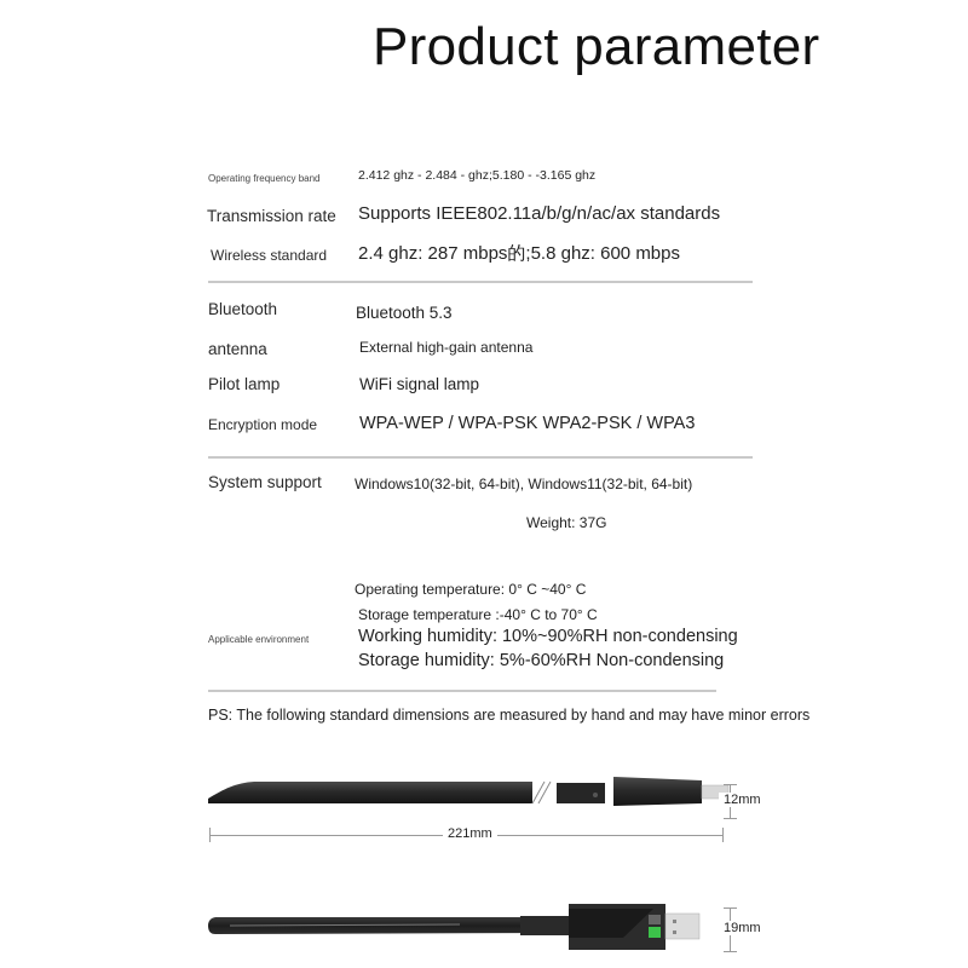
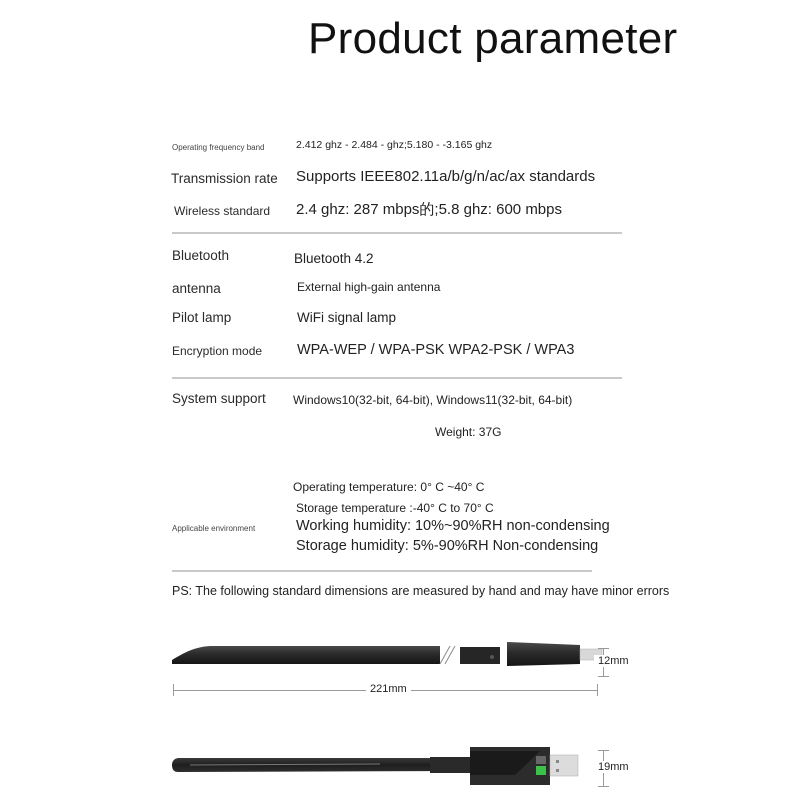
  Product parameter
  Operating frequency band
  2.412 ghz - 2.484 - ghz;5.180 - -3.165 ghz
  Transmission rate
  Supports IEEE802.11a/b/g/n/ac/ax standards
  Wireless standard
  2.4 ghz: 287 mbps的;5.8 ghz: 600 mbps
  Bluetooth
- Bluetooth 5.3
+ Bluetooth 4.2
  antenna
  External high-gain antenna
  Pilot lamp
  WiFi signal lamp
  Encryption mode
  WPA-WEP / WPA-PSK WPA2-PSK / WPA3
  System support
  Windows10(32-bit, 64-bit), Windows11(32-bit, 64-bit)
  Weight: 37G
  Operating temperature: 0° C ~40° C
  Storage temperature :-40° C to 70° C
  Applicable environment
  Working humidity: 10%~90%RH non-condensing
- Storage humidity: 5%-60%RH Non-condensing
+ Storage humidity: 5%-90%RH Non-condensing
  PS: The following standard dimensions are measured by hand and may have minor errors
  12mm
  221mm
  19mm
